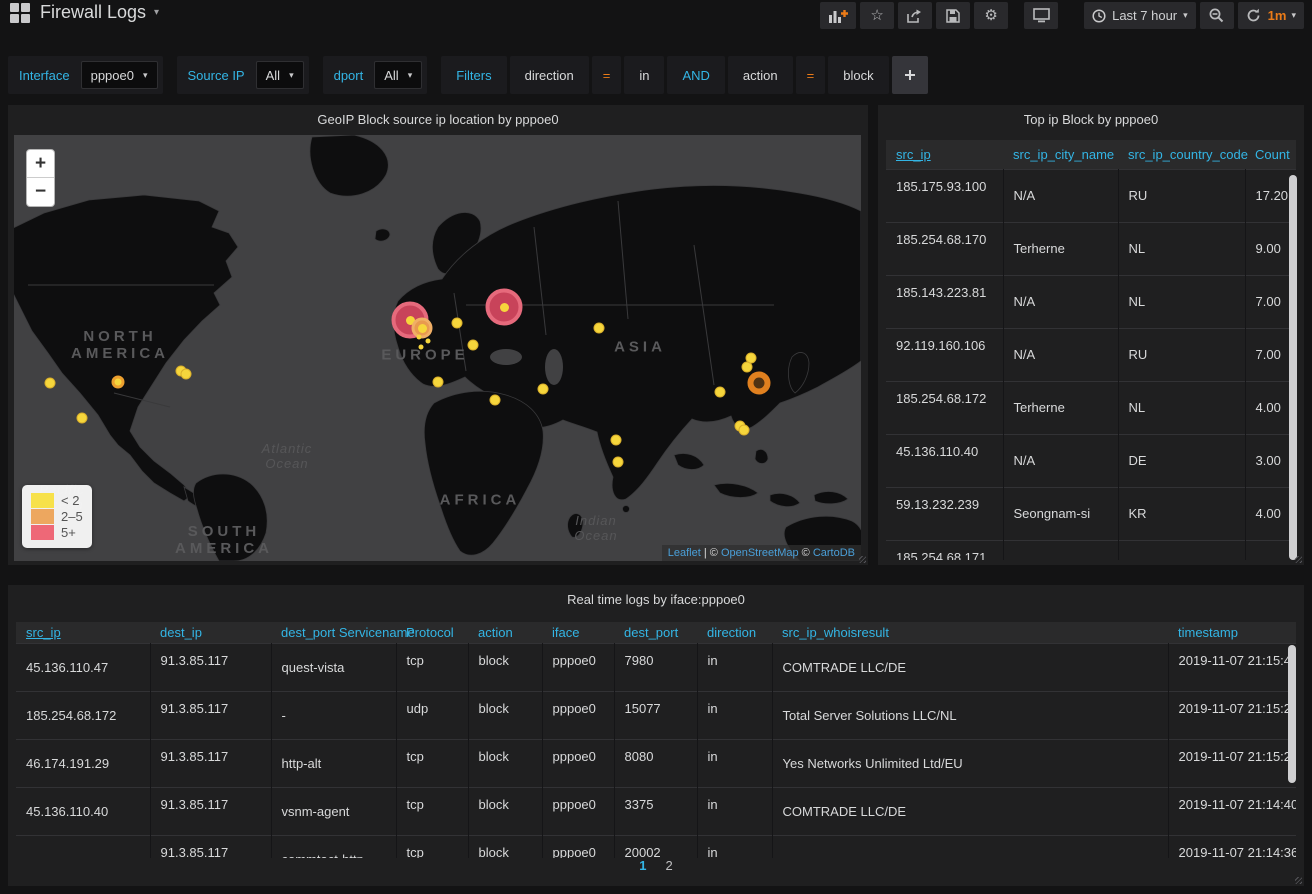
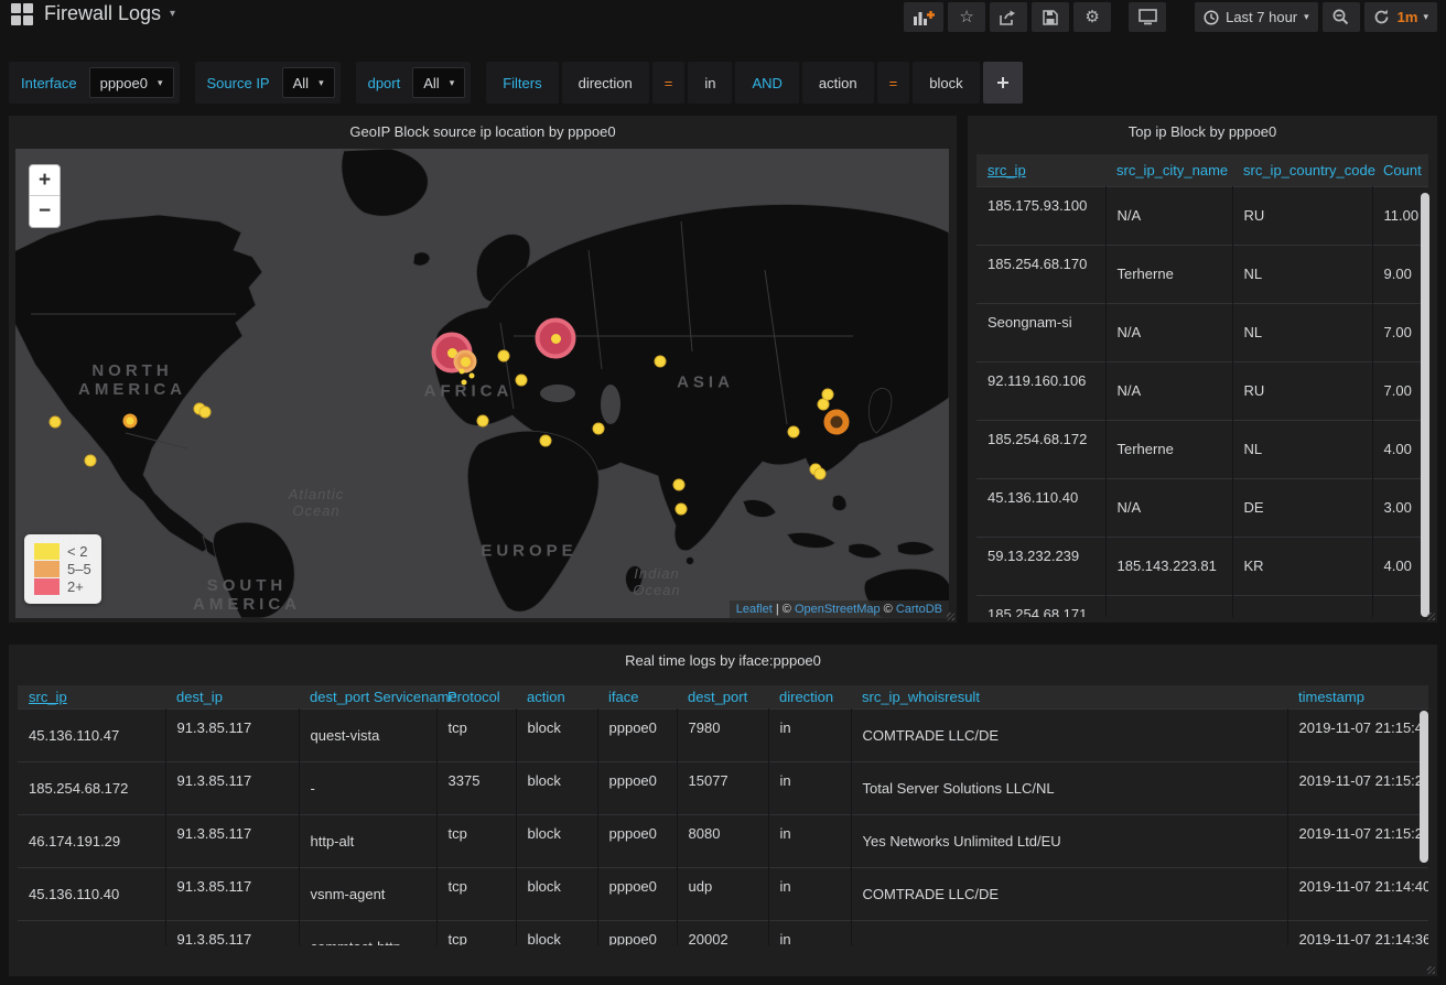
  Firewall Logs
  ▾
  ☆
  ⚙
  Last 7 hour
  ▾
  1m
  ▾
  Interface
  pppoe0
  ▾
  Source IP
  All
  ▾
  dport
  All
  ▾
  Filters
  direction
  =
  in
  AND
  action
  =
  block
  GeoIP Block source ip location by pppoe0
  NORTH
  AMERICA
- EUROPE
+ AFRICA
  ASIA
- AFRICA
+ EUROPE
  SOUTH
  AMERICA
  Indian
  Ocean
  +
  −
  < 2
- 2–5
+ 5–5
- 5+
+ 2+
  Leaflet | © OpenStreetMap © CartoDB
  Top ip Block by pppoe0
  src_ip	src_ip_city_name	src_ip_country_code	Count
- 185.175.93.100	N/A	RU	17.20
+ 185.175.93.100	N/A	RU	11.00
  185.254.68.170	Terherne	NL	9.00
- 185.143.223.81	N/A	NL	7.00
+ Seongnam-si	N/A	NL	7.00
  92.119.160.106	N/A	RU	7.00
  185.254.68.172	Terherne	NL	4.00
  45.136.110.40	N/A	DE	3.00
- 59.13.232.239	Seongnam-si	KR	4.00
+ 59.13.232.239	185.143.223.81	KR	4.00
  Real time logs by iface:pppoe0
  src_ip	dest_ip	dest_port Servicename	Protocol	action	iface	dest_port	direction	src_ip_whoisresult	timestamp
  45.136.110.47	91.3.85.117	quest-vista	tcp	block	pppoe0	7980	in	COMTRADE LLC/DE	2019-11-07 21:15:
- 185.254.68.172	91.3.85.117	-	udp	block	pppoe0	15077	in	Total Server Solutions LLC/NL	2019-11-07 21:15:
+ 185.254.68.172	91.3.85.117	-	3375	block	pppoe0	15077	in	Total Server Solutions LLC/NL	2019-11-07 21:15:
  46.174.191.29	91.3.85.117	http-alt	tcp	block	pppoe0	8080	in	Yes Networks Unlimited Ltd/EU	2019-11-07 21:15:
- 45.136.110.40	91.3.85.117	vsnm-agent	tcp	block	pppoe0	3375	in	COMTRADE LLC/DE	2019-11-07 21:14:40
+ 45.136.110.40	91.3.85.117	vsnm-agent	tcp	block	pppoe0	udp	in	COMTRADE LLC/DE	2019-11-07 21:14:40
  	91.3.85.117		tcp	block	pppoe0	20002	in		2019-11-07 21:14:36
- 1
- 2
